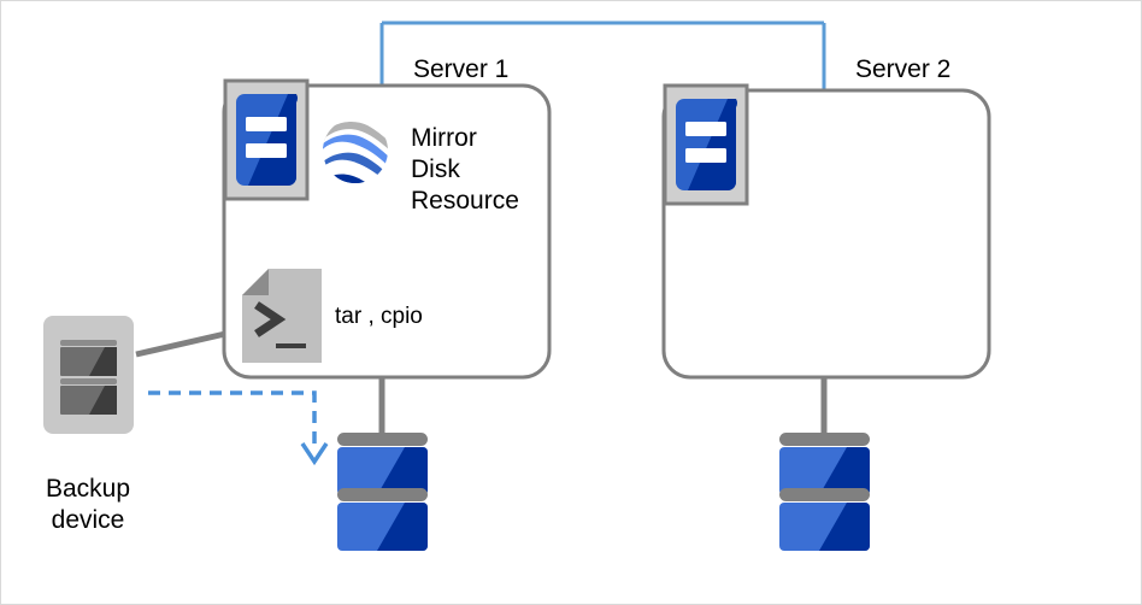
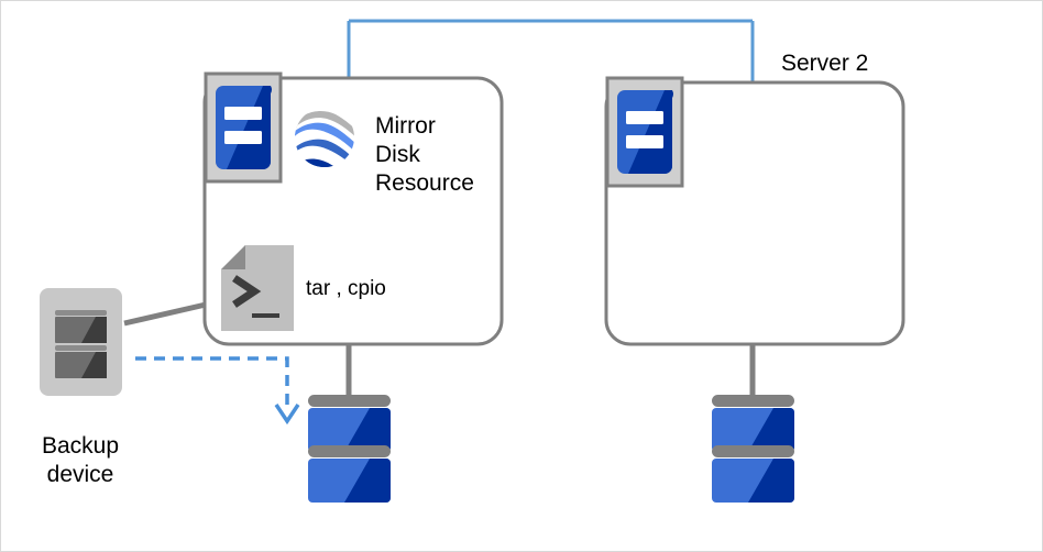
- Server 1
  Server 2
  Mirror
  Disk
  Resource
  tar , cpio
  Backup
  device
